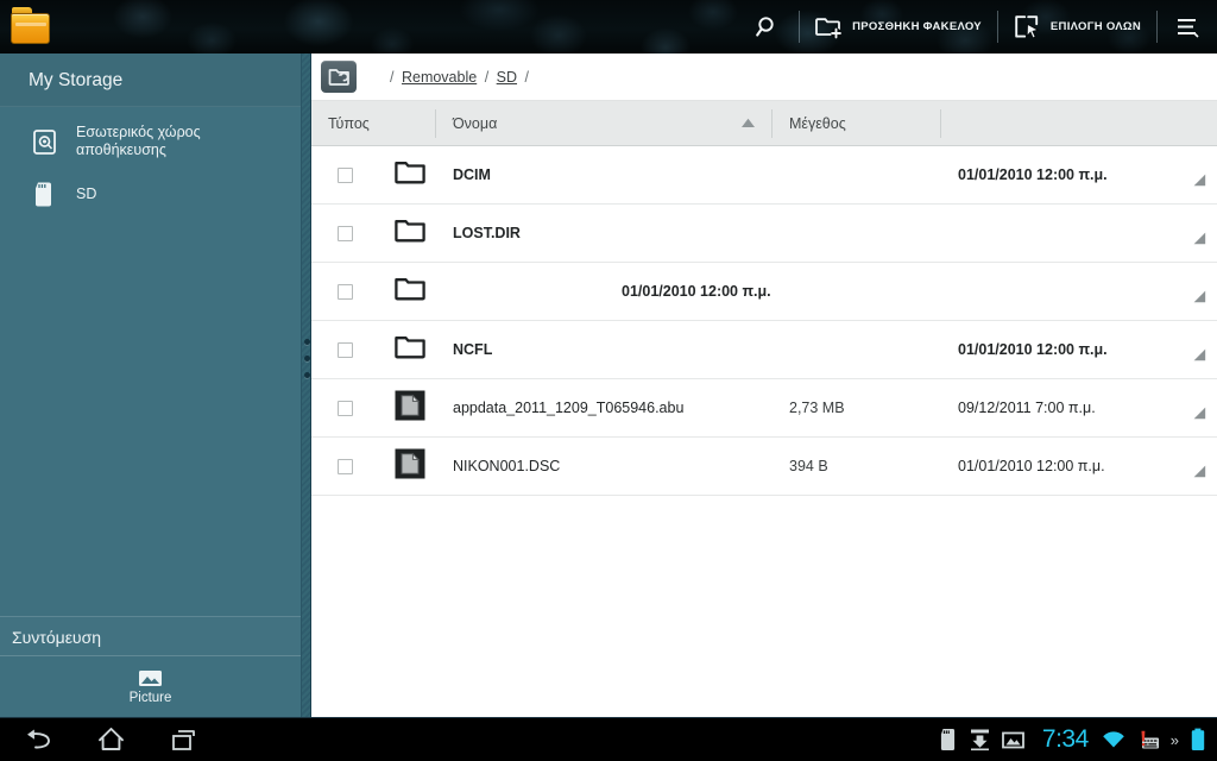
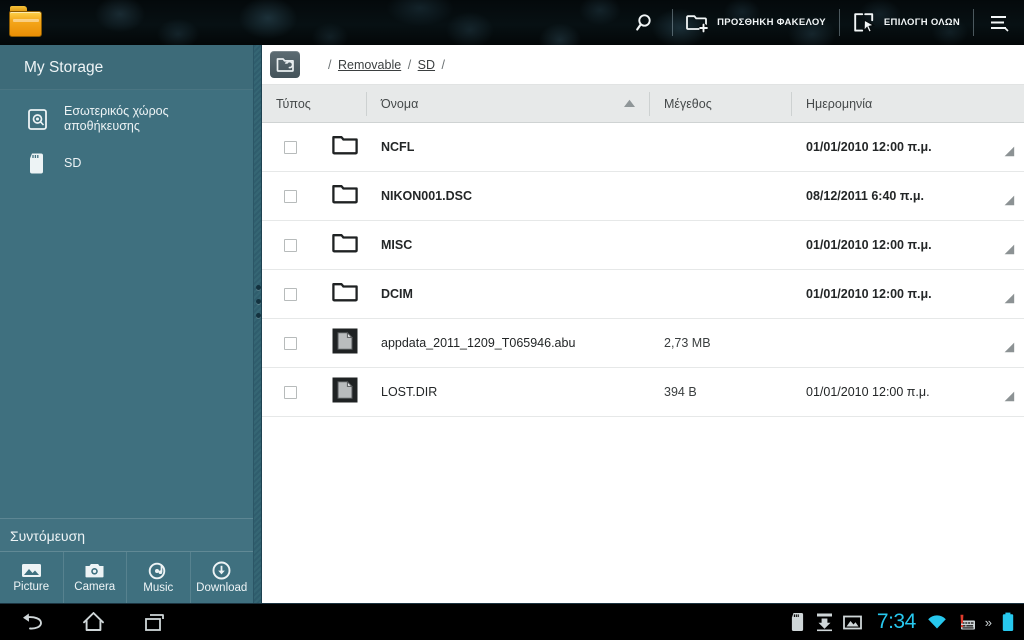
  ΠΡΟΣΘΗΚΗ ΦΑΚΕΛΟΥ
  ΕΠΙΛΟΓΗ ΟΛΩΝ
  My Storage
  Εσωτερικός χώρος
  αποθήκευσης
  SD
  Συντόμευση
  Picture
+ Camera
+ Music
+ Download
  / Removable / SD /
  Τύπος
  Όνομα
  Μέγεθος
+ Ημερομηνία
- DCIM
+ NCFL
  01/01/2010 12:00 π.μ.
- LOST.DIR
+ NIKON001.DSC
+ 08/12/2011 6:40 π.μ.
+ MISC
  01/01/2010 12:00 π.μ.
- NCFL
+ DCIM
  01/01/2010 12:00 π.μ.
  appdata_2011_1209_T065946.abu
  2,73 MB
- 09/12/2011 7:00 π.μ.
- NIKON001.DSC
+ LOST.DIR
  394 B
  01/01/2010 12:00 π.μ.
  7:34
  »
